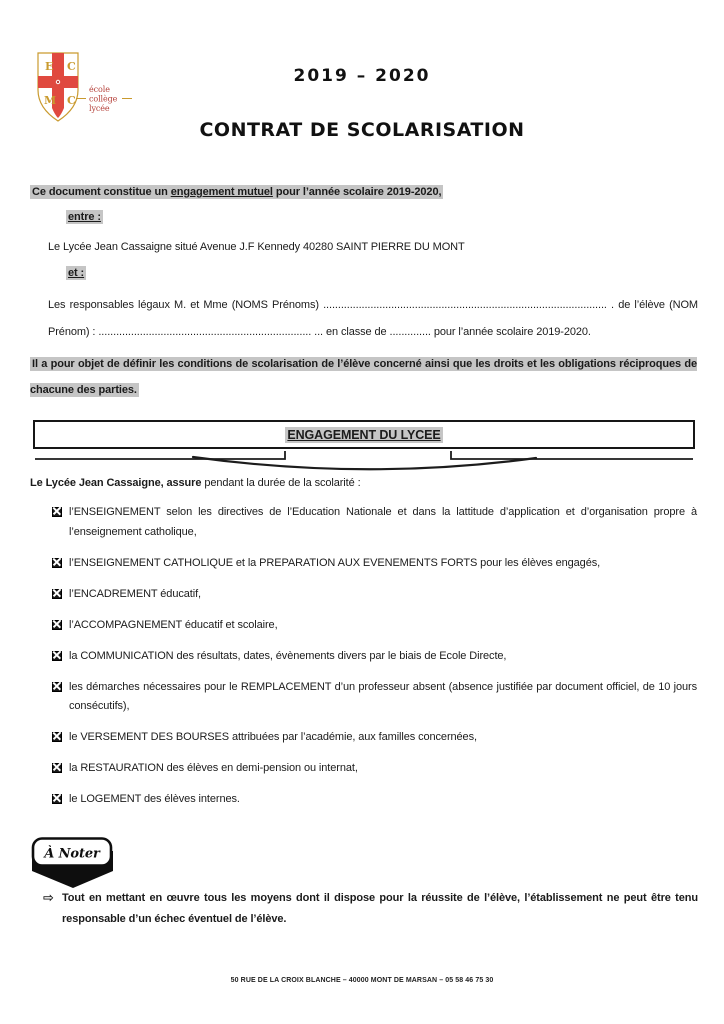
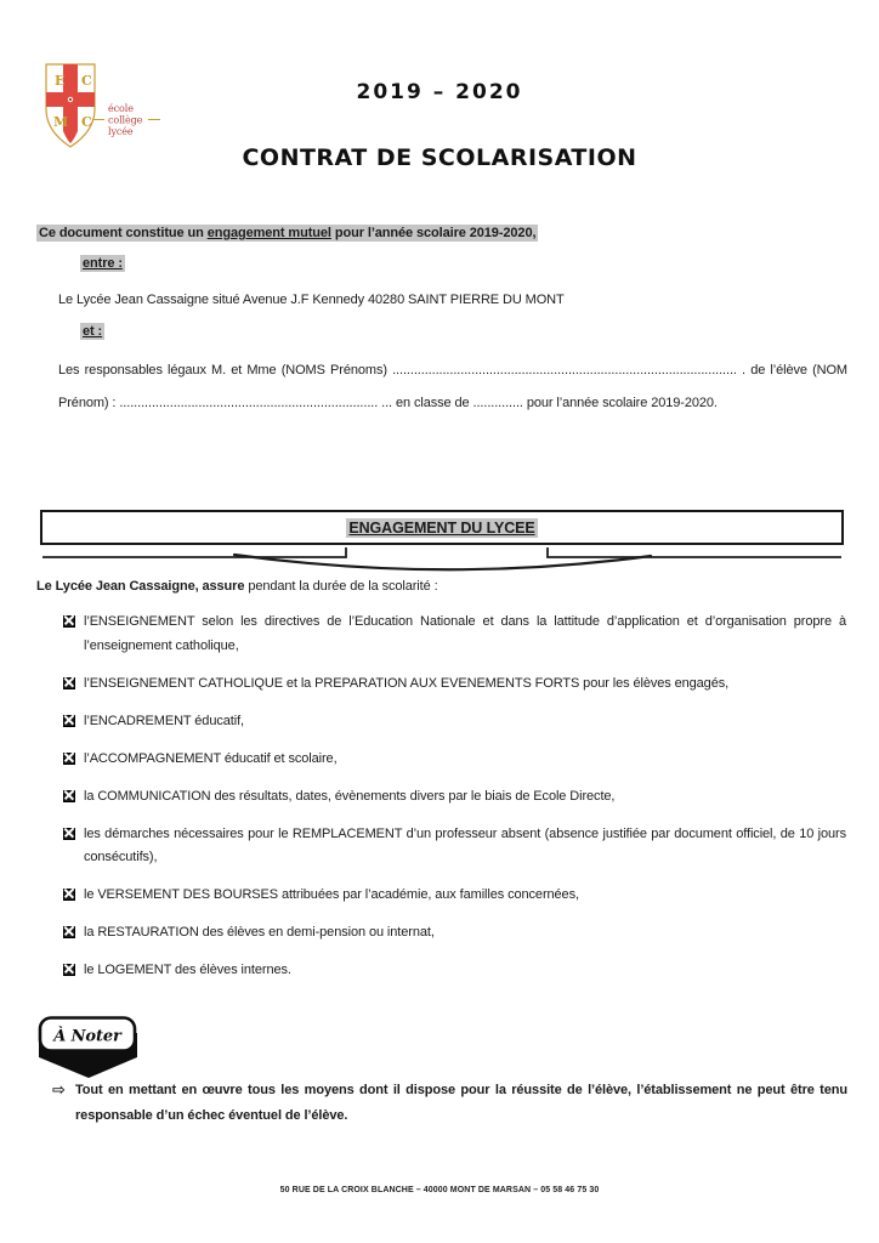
  E
  C
  M
  C
  école
  collège
  lycée
  2019 – 2020
  CONTRAT DE SCOLARISATION
  Ce document constitue un engagement mutuel pour l’année scolaire 2019-2020,
  entre :
  Le Lycée Jean Cassaigne situé Avenue J.F Kennedy 40280 SAINT PIERRE DU MONT
  et :
  Les responsables légaux M. et Mme (NOMS Prénoms) ................................................................................................ . de l’élève (NOM Prénom) : ........................................................................ ... en classe de .............. pour l’année scolaire 2019-2020.
- Il a pour objet de définir les conditions de scolarisation de l’élève concerné ainsi que les droits et les obligations réciproques de chacune des parties.
  ENGAGEMENT DU LYCEE
  Le Lycée Jean Cassaigne, assure pendant la durée de la scolarité :
  l’ENSEIGNEMENT selon les directives de l’Education Nationale et dans la lattitude d’application et d’organisation propre à l’enseignement catholique,
  l’ENSEIGNEMENT CATHOLIQUE et la PREPARATION AUX EVENEMENTS FORTS pour les élèves engagés,
  l’ENCADREMENT éducatif,
  l’ACCOMPAGNEMENT éducatif et scolaire,
  la COMMUNICATION des résultats, dates, évènements divers par le biais de Ecole Directe,
  les démarches nécessaires pour le REMPLACEMENT d’un professeur absent (absence justifiée par document officiel, de 10 jours consécutifs),
  le VERSEMENT DES BOURSES attribuées par l’académie, aux familles concernées,
  la RESTAURATION des élèves en demi-pension ou internat,
  le LOGEMENT des élèves internes.
  À Noter
  ⇨
  Tout en mettant en œuvre tous les moyens dont il dispose pour la réussite de l’élève, l’établissement ne peut être tenu responsable d’un échec éventuel de l’élève.
